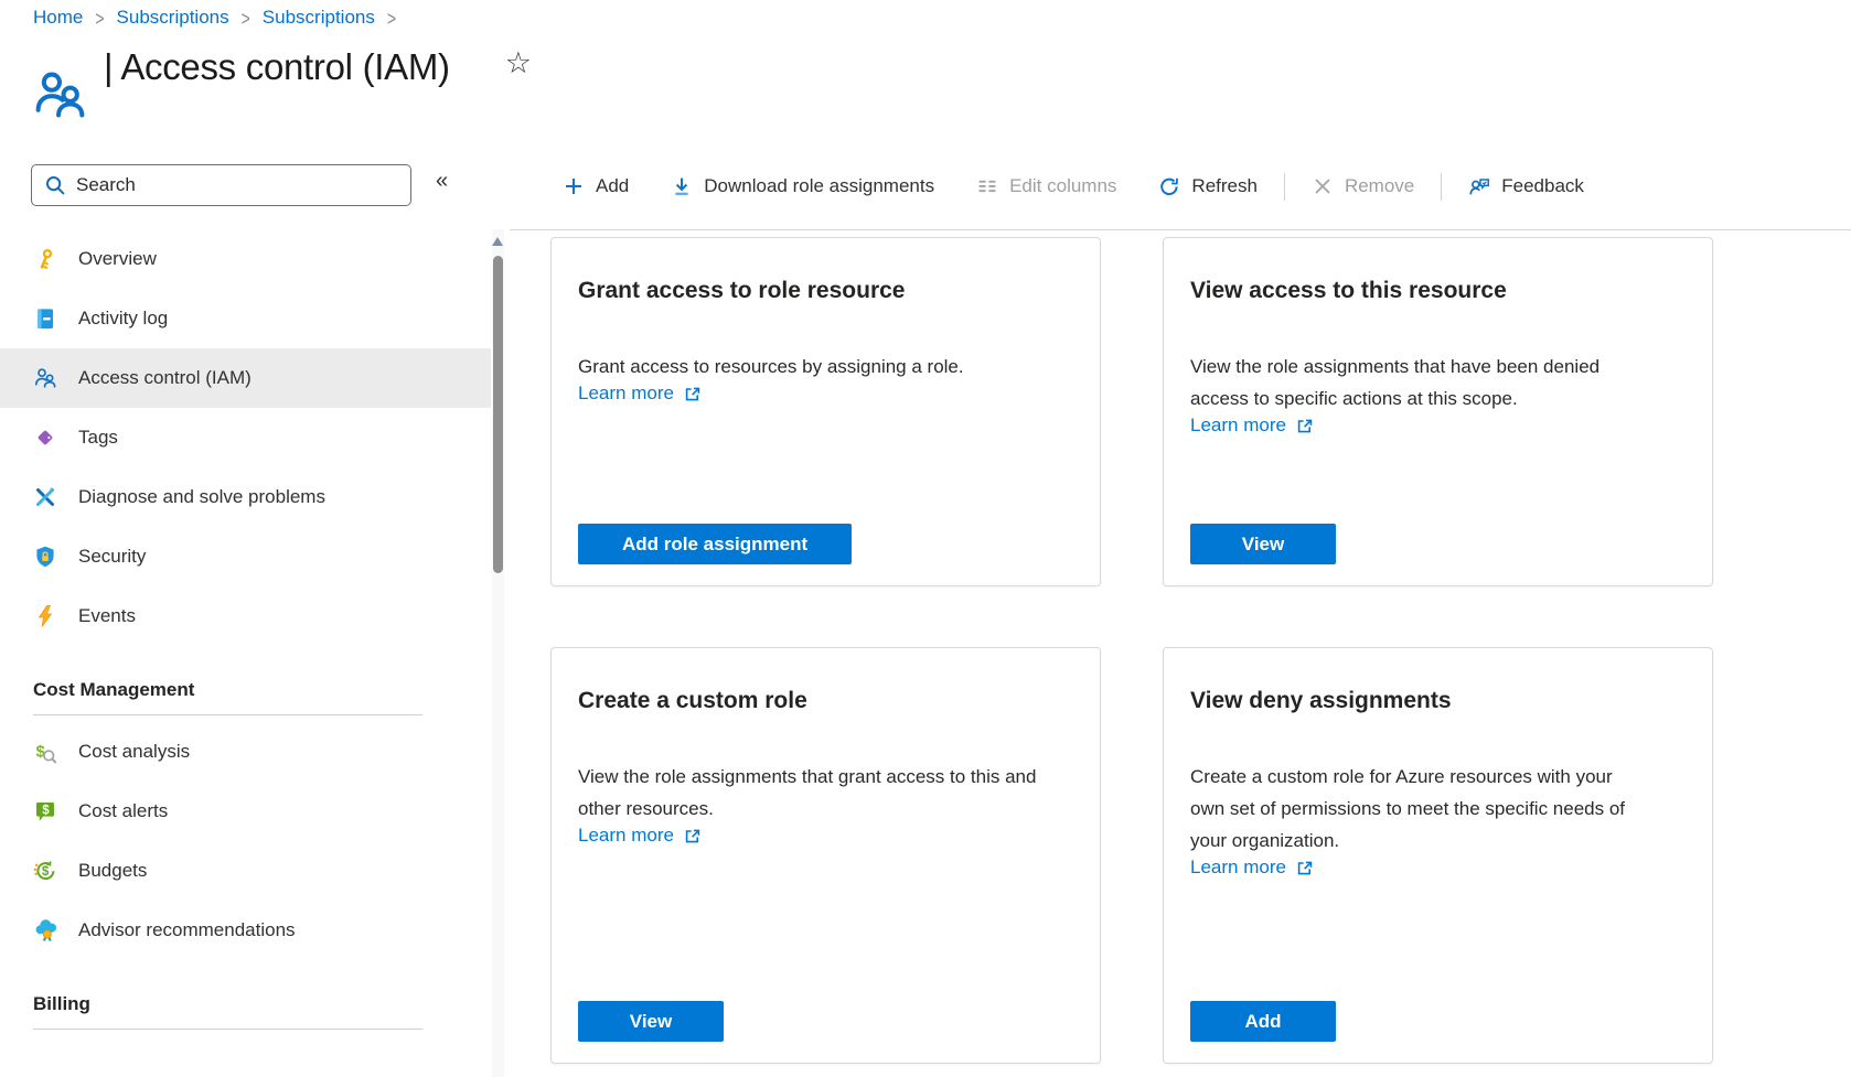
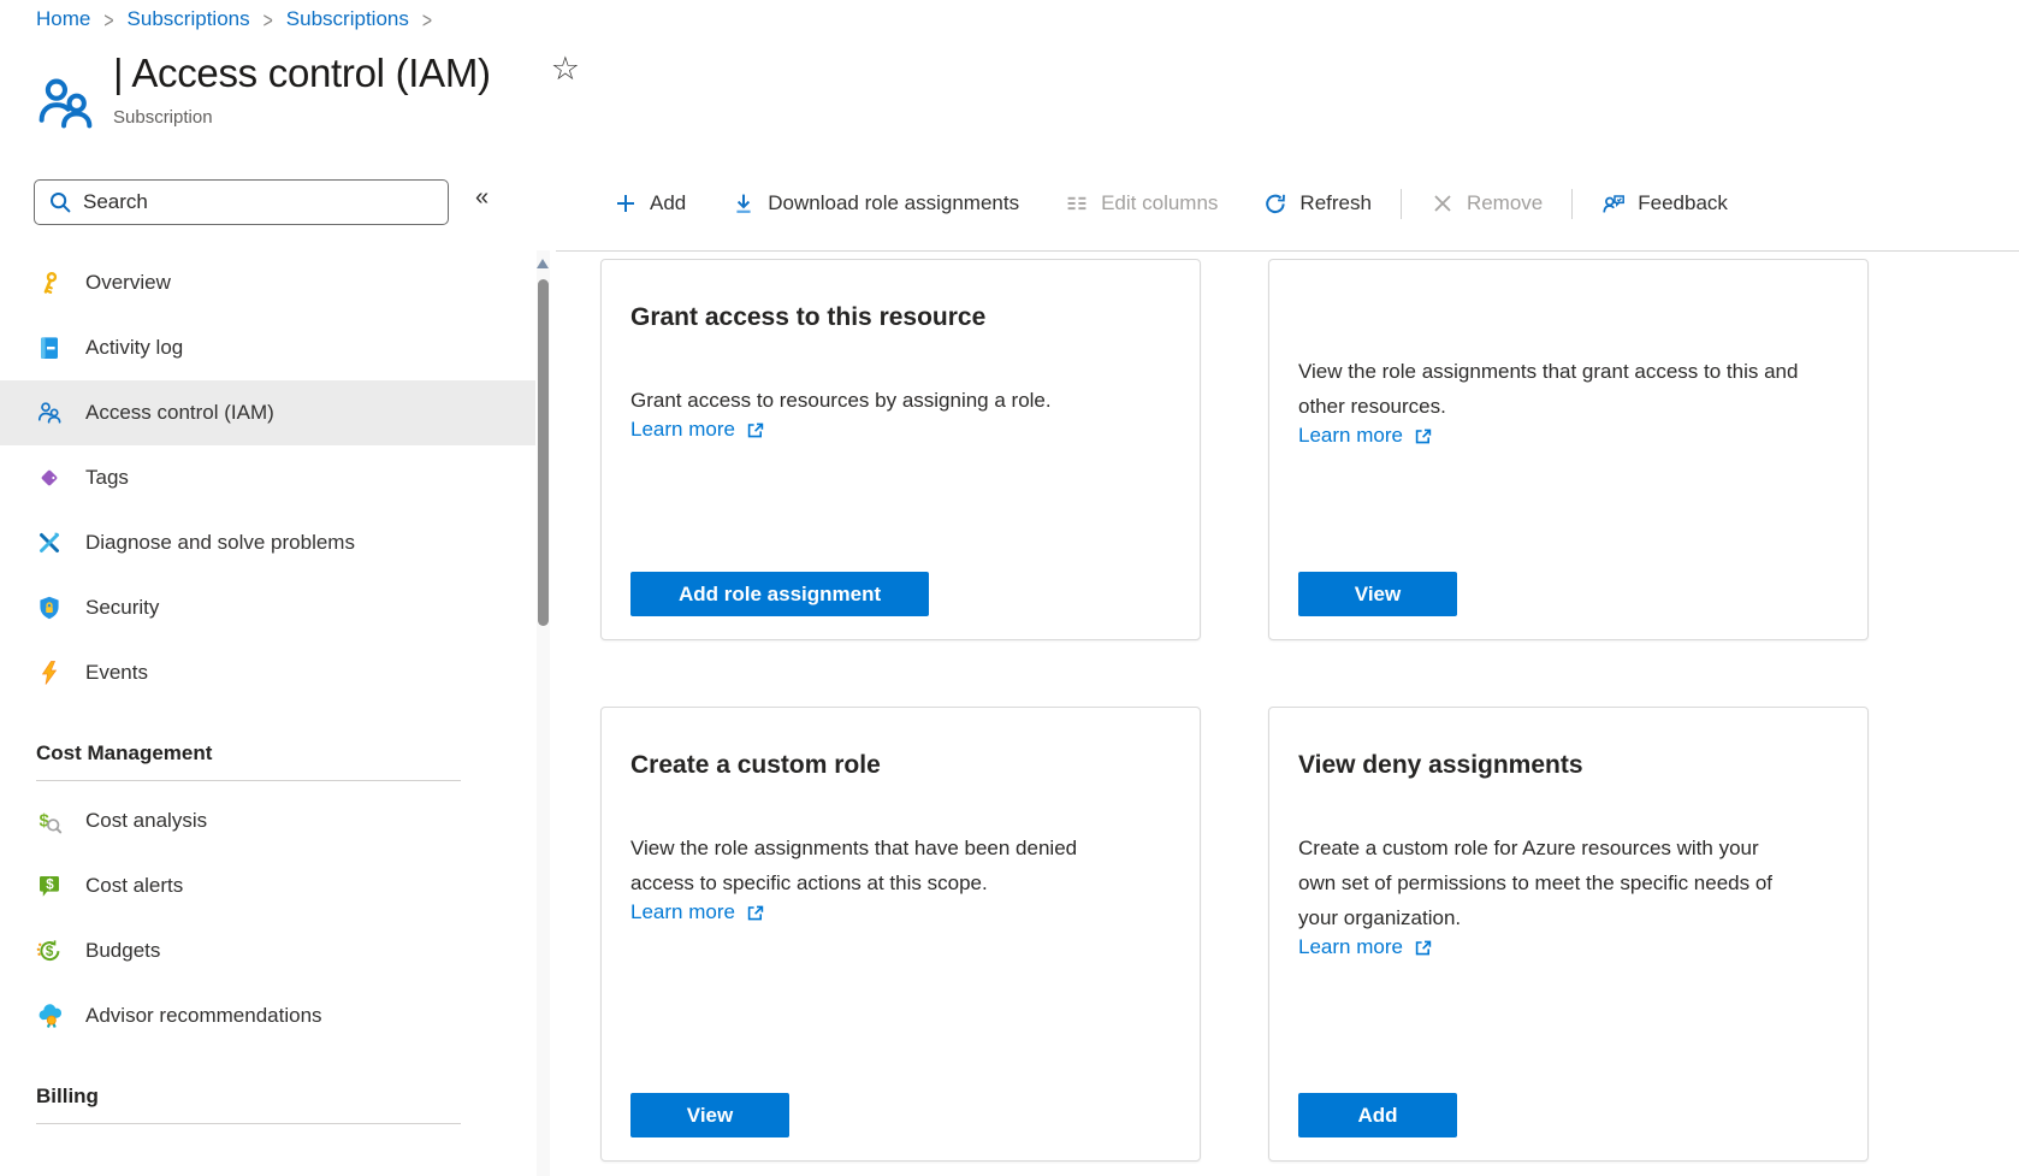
  Home
  >
  Subscriptions
  >
  Subscriptions
  >
  | Access control (IAM)
  ☆
+ Subscription
  Search
  «
  Overview
  Activity log
  Access control (IAM)
  Tags
  Diagnose and solve problems
  Security
  Events
  Cost Management
  $
  Cost analysis
  $
  Cost alerts
  $
  Budgets
  Advisor recommendations
  Billing
  Add
  Download role assignments
  Edit columns
  Refresh
  Remove
  Feedback
- Grant access to role resource
+ Grant access to this resource
  Grant access to resources by assigning a role.
  Learn more
  Add role assignment
- View access to this resource
- View the role assignments that have been denied access to specific actions at this scope.
+ View the role assignments that grant access to this and other resources.
  Learn more
  View
  Create a custom role
- View the role assignments that grant access to this and other resources.
+ View the role assignments that have been denied access to specific actions at this scope.
  Learn more
  View
  View deny assignments
  Create a custom role for Azure resources with your own set of permissions to meet the specific needs of your organization.
  Learn more
  Add
